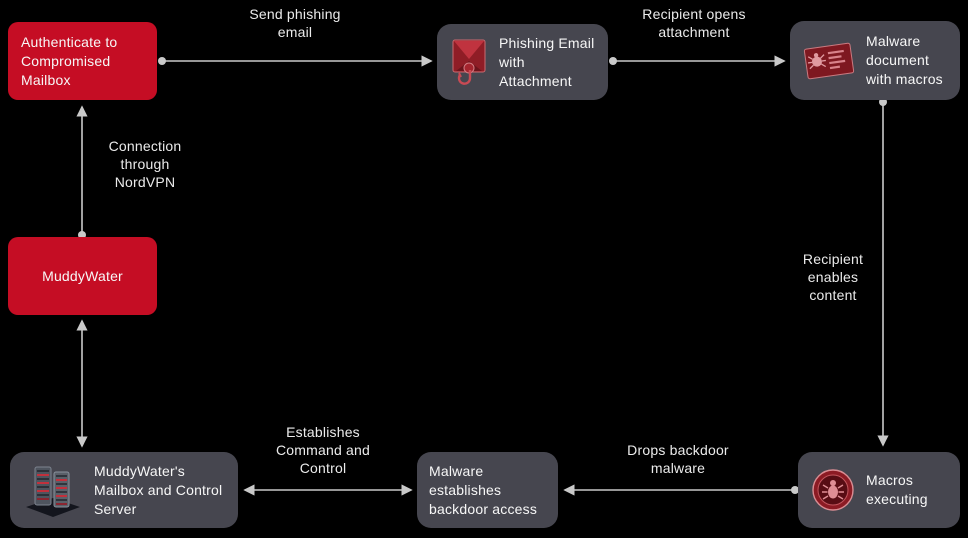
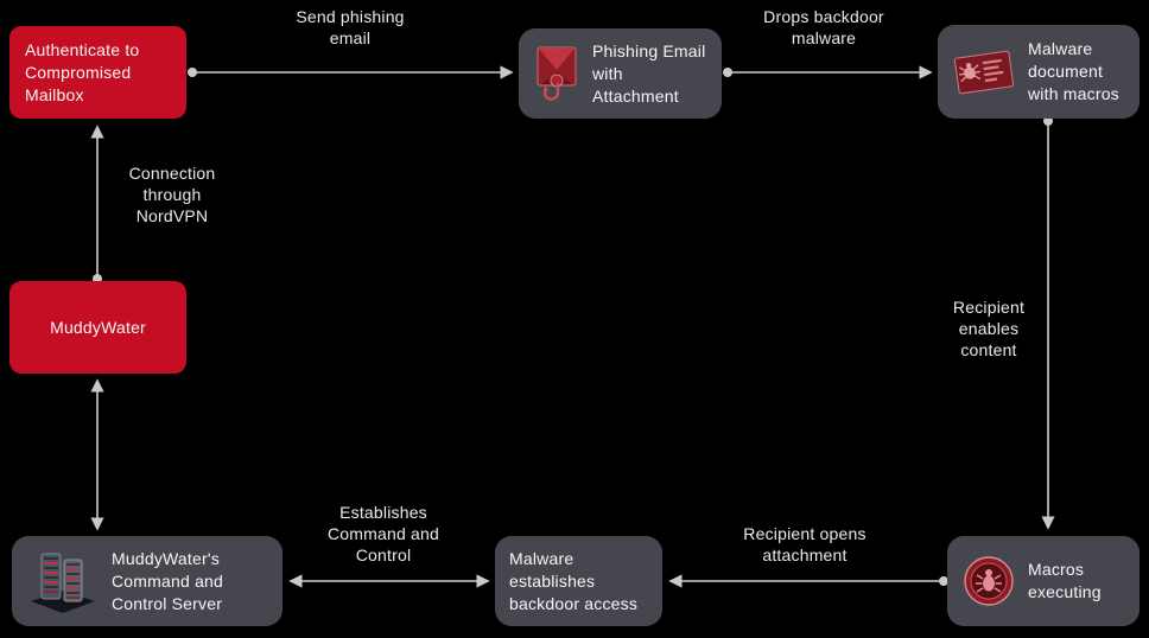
  Authenticate to Compromised Mailbox
  MuddyWater
  Phishing Email with Attachment
  Malware document with macros
- MuddyWater's Mailbox and Control Server
+ MuddyWater's Command and Control Server
  Malware establishes backdoor access
  Macros executing
  Send phishing email
- Recipient opens attachment
+ Drops backdoor malware
  Connection through NordVPN
  Recipient enables content
  Establishes Command and Control
- Drops backdoor malware
+ Recipient opens attachment
